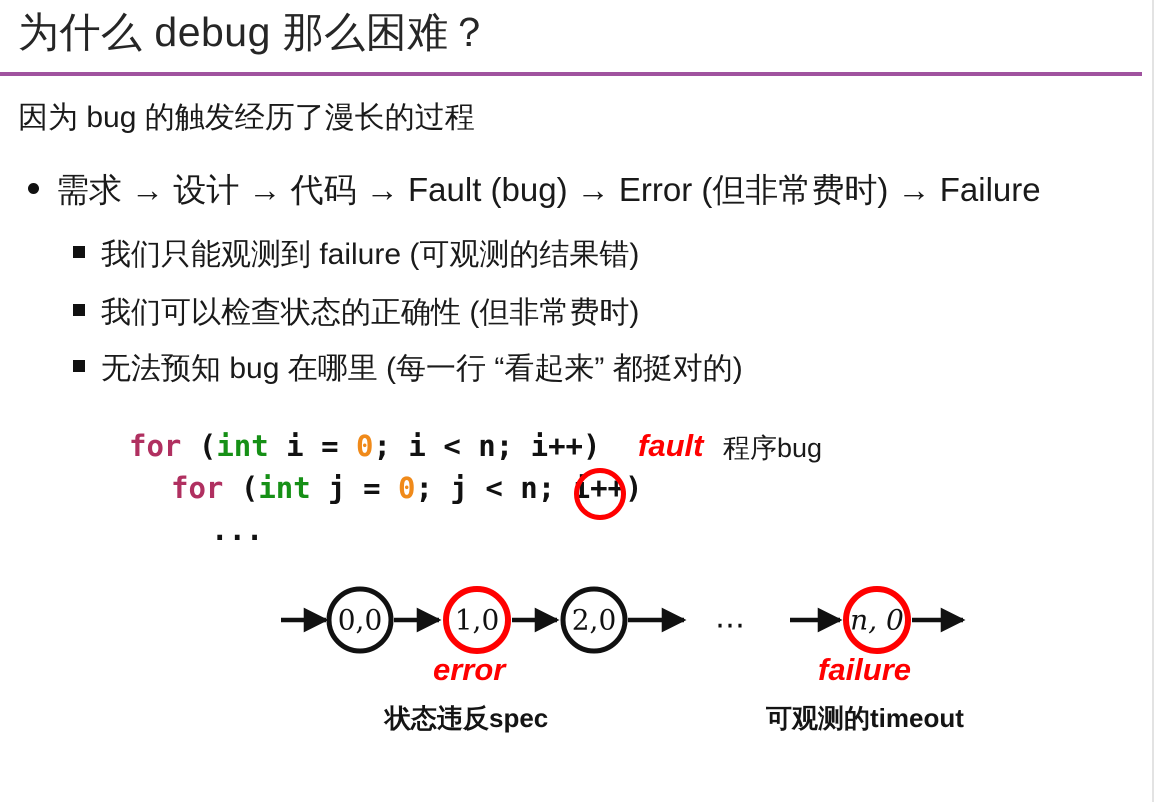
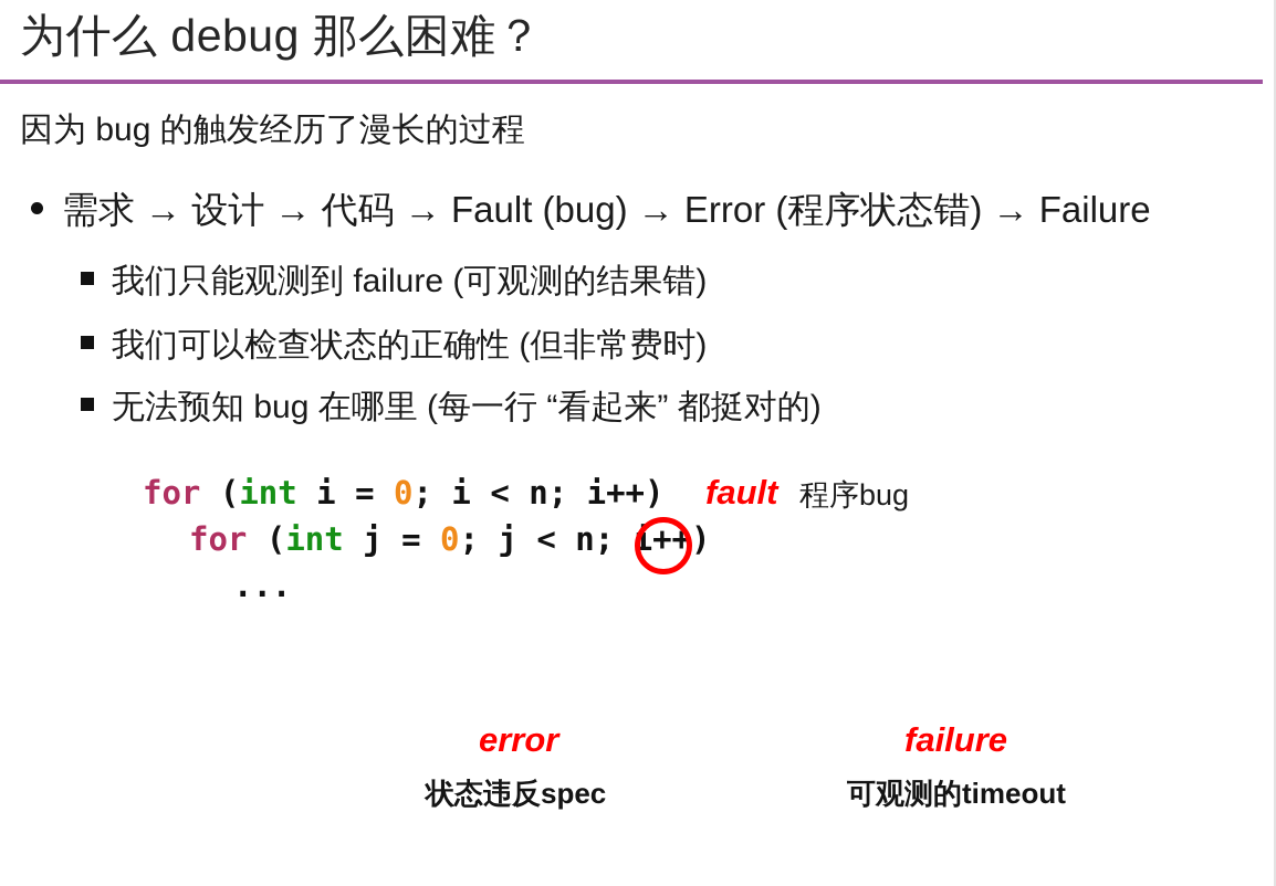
  为什么 debug 那么困难？
  因为 bug 的触发经历了漫长的过程
- 需求 → 设计 → 代码 → Fault (bug) → Error (但非常费时) → Failure
+ 需求 → 设计 → 代码 → Fault (bug) → Error (程序状态错) → Failure
  我们只能观测到 failure (可观测的结果错)
  我们可以检查状态的正确性 (但非常费时)
  无法预知 bug 在哪里 (每一行 “看起来” 都挺对的)
  for (int i = 0; i < n; i++) for (int j = 0; j < n; i++) ...
  fault
  程序bug
- 0,0
- 1,0
- 2,0
- …
- n, 0
  error
  failure
  状态违反spec
  可观测的timeout
